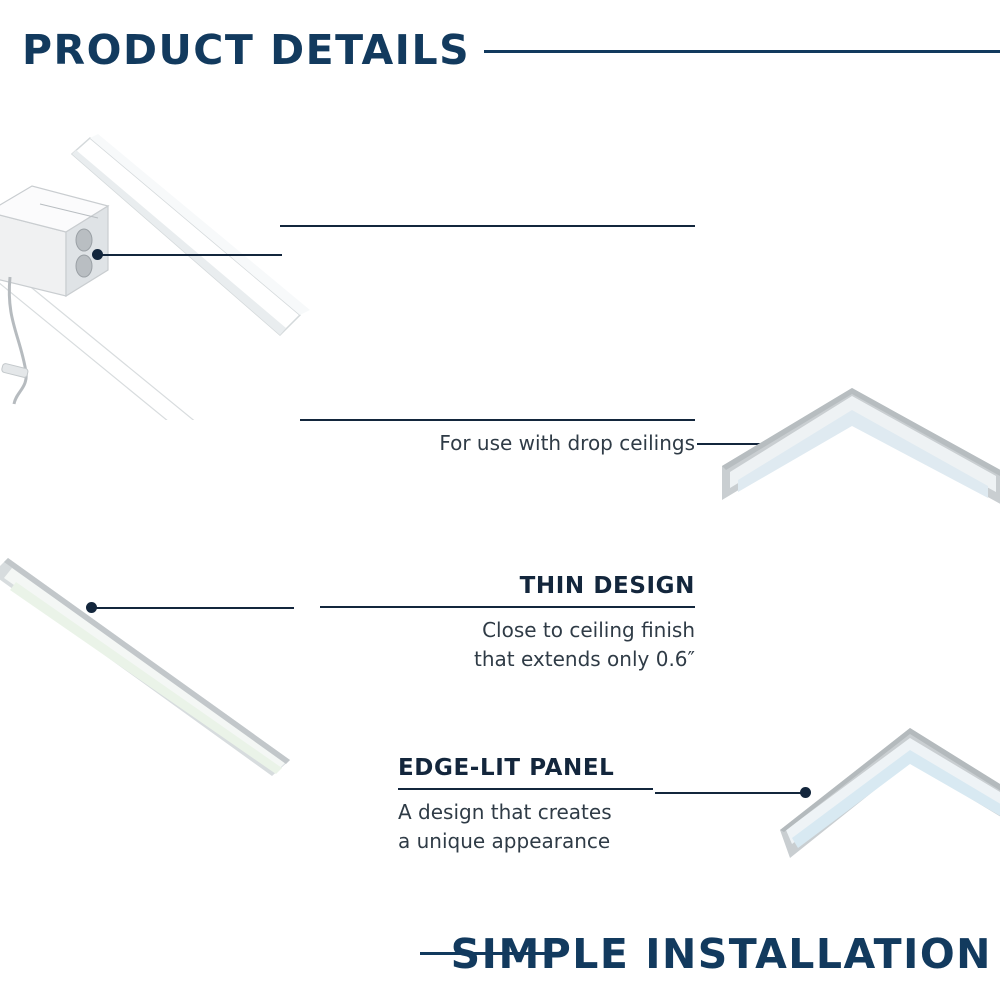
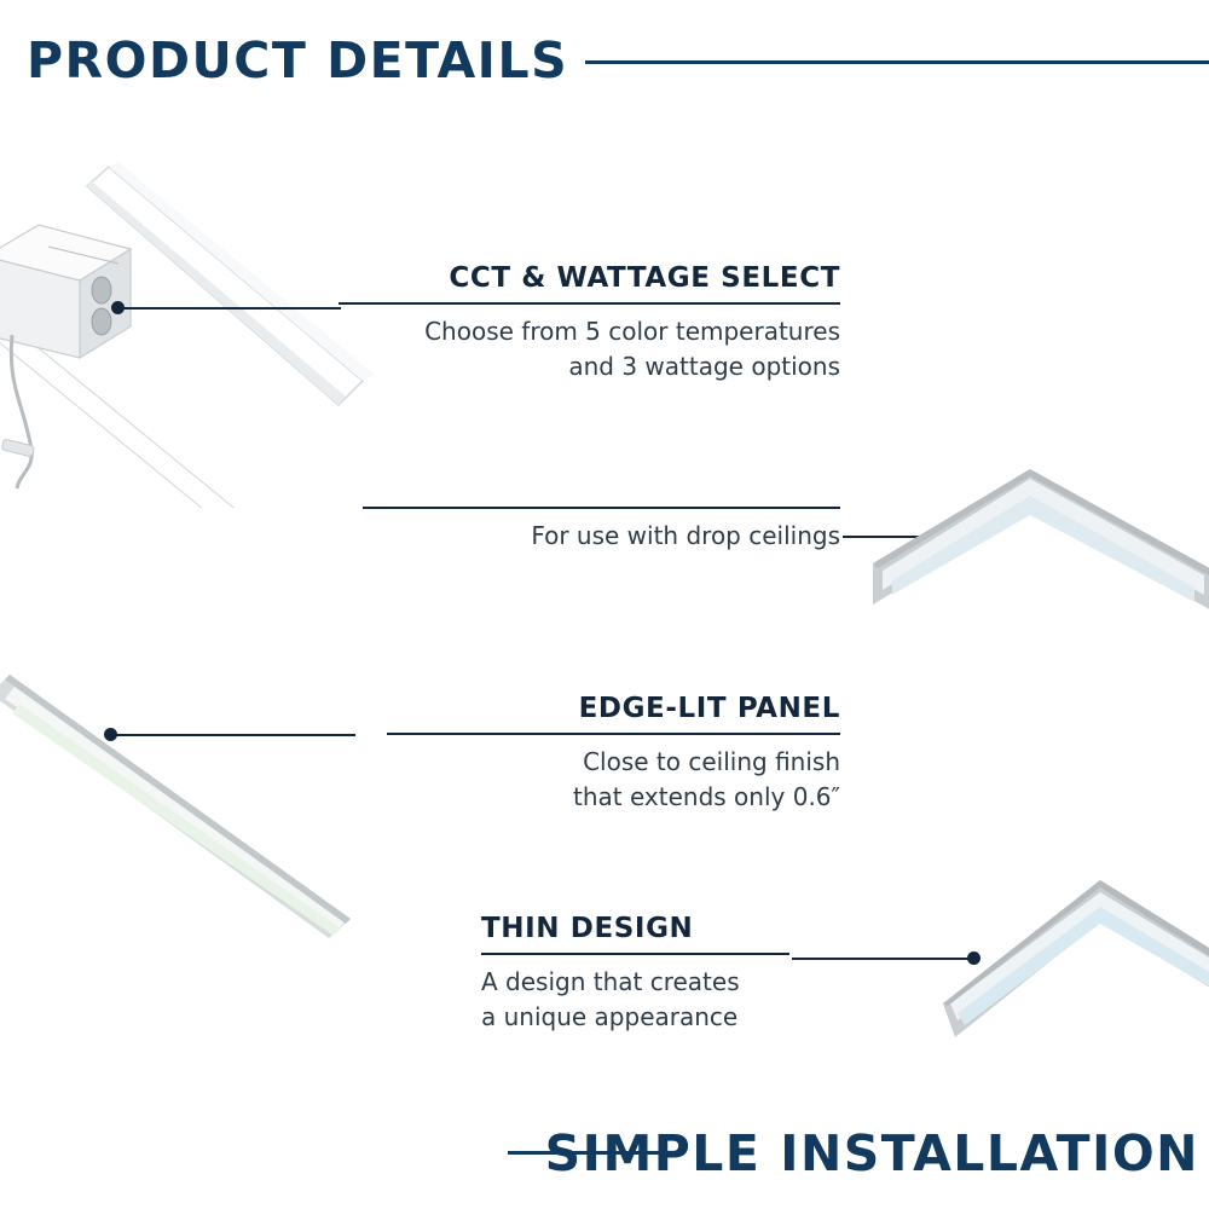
  PRODUCT DETAILS
+ CCT & WATTAGE SELECT
+ Choose from 5 color temperatures
+ and 3 wattage options
  For use with drop ceilings
- THIN DESIGN
+ EDGE-LIT PANEL
  Close to ceiling finish
  that extends only 0.6″
- EDGE-LIT PANEL
+ THIN DESIGN
  A design that creates
  a unique appearance
  SIMPLE INSTALLATION
